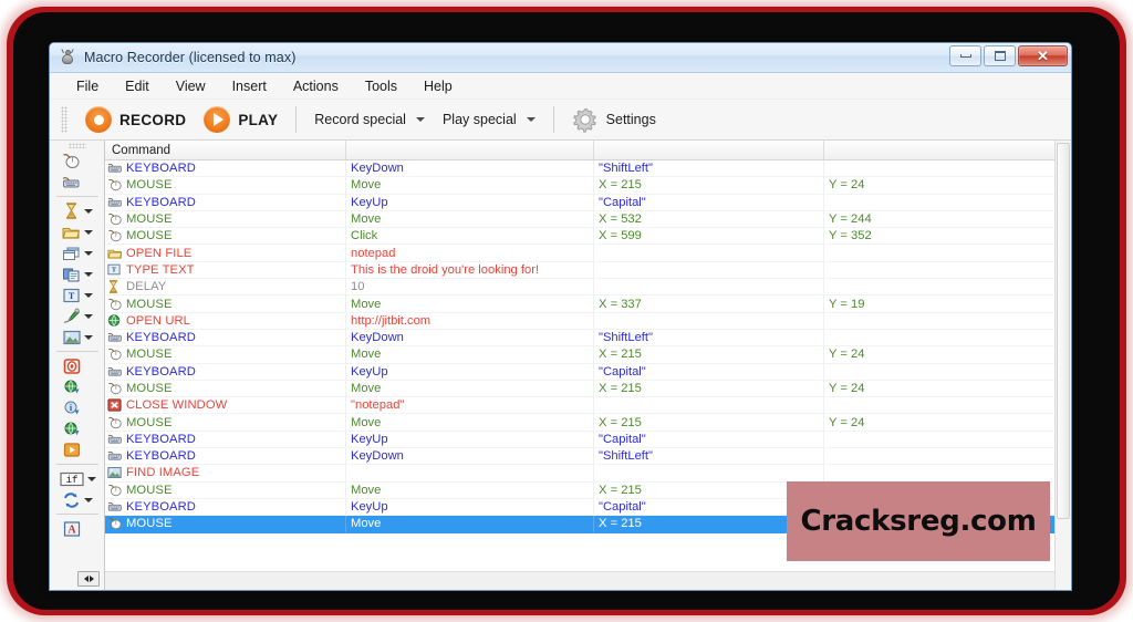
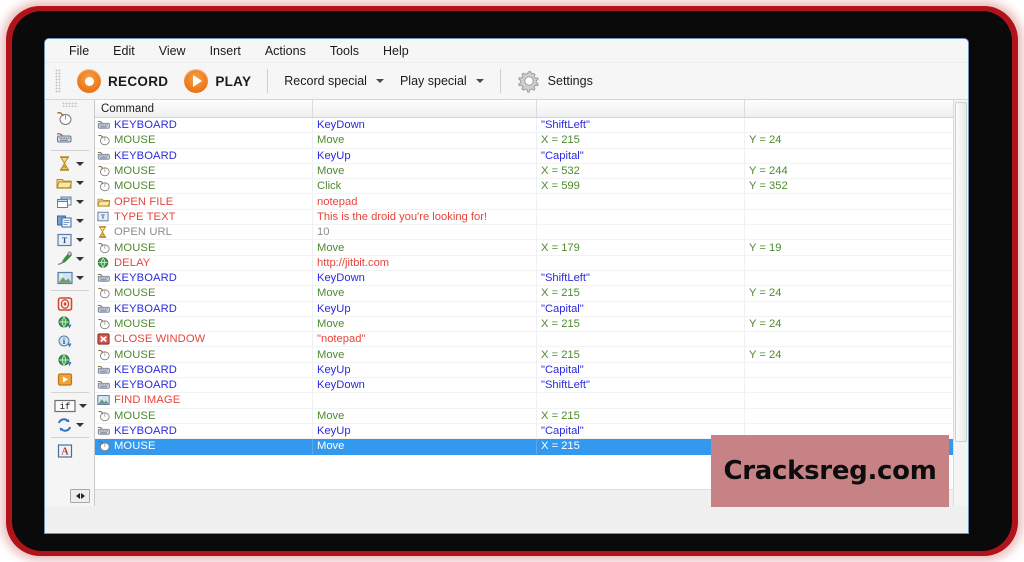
- Macro Recorder (licensed to max)
- ✕
  File
  Edit
  View
  Insert
  Actions
  Tools
  Help
  RECORD
  PLAY
  Record special
  Play special
  Settings
  T
  i
  if
  A
  Command
  KEYBOARD
  KeyDown
  "ShiftLeft"
  MOUSE
  Move
  X = 215
  Y = 24
  KEYBOARD
  KeyUp
  "Capital"
  MOUSE
  Move
  X = 532
  Y = 244
  MOUSE
  Click
  X = 599
  Y = 352
  OPEN FILE
  notepad
  TYPE TEXT
  This is the droid you're looking for!
- DELAY
+ OPEN URL
  10
  MOUSE
  Move
- X = 337
+ X = 179
  Y = 19
- OPEN URL
+ DELAY
  http://jitbit.com
  KEYBOARD
  KeyDown
  "ShiftLeft"
  MOUSE
  Move
  X = 215
  Y = 24
  KEYBOARD
  KeyUp
  "Capital"
  MOUSE
  Move
  X = 215
  Y = 24
  CLOSE WINDOW
  "notepad"
  MOUSE
  Move
  X = 215
  Y = 24
  KEYBOARD
  KeyUp
  "Capital"
  KEYBOARD
  KeyDown
  "ShiftLeft"
  FIND IMAGE
  MOUSE
  Move
  X = 215
  KEYBOARD
  KeyUp
  "Capital"
  MOUSE
  Move
  X = 215
  Cracksreg.com
